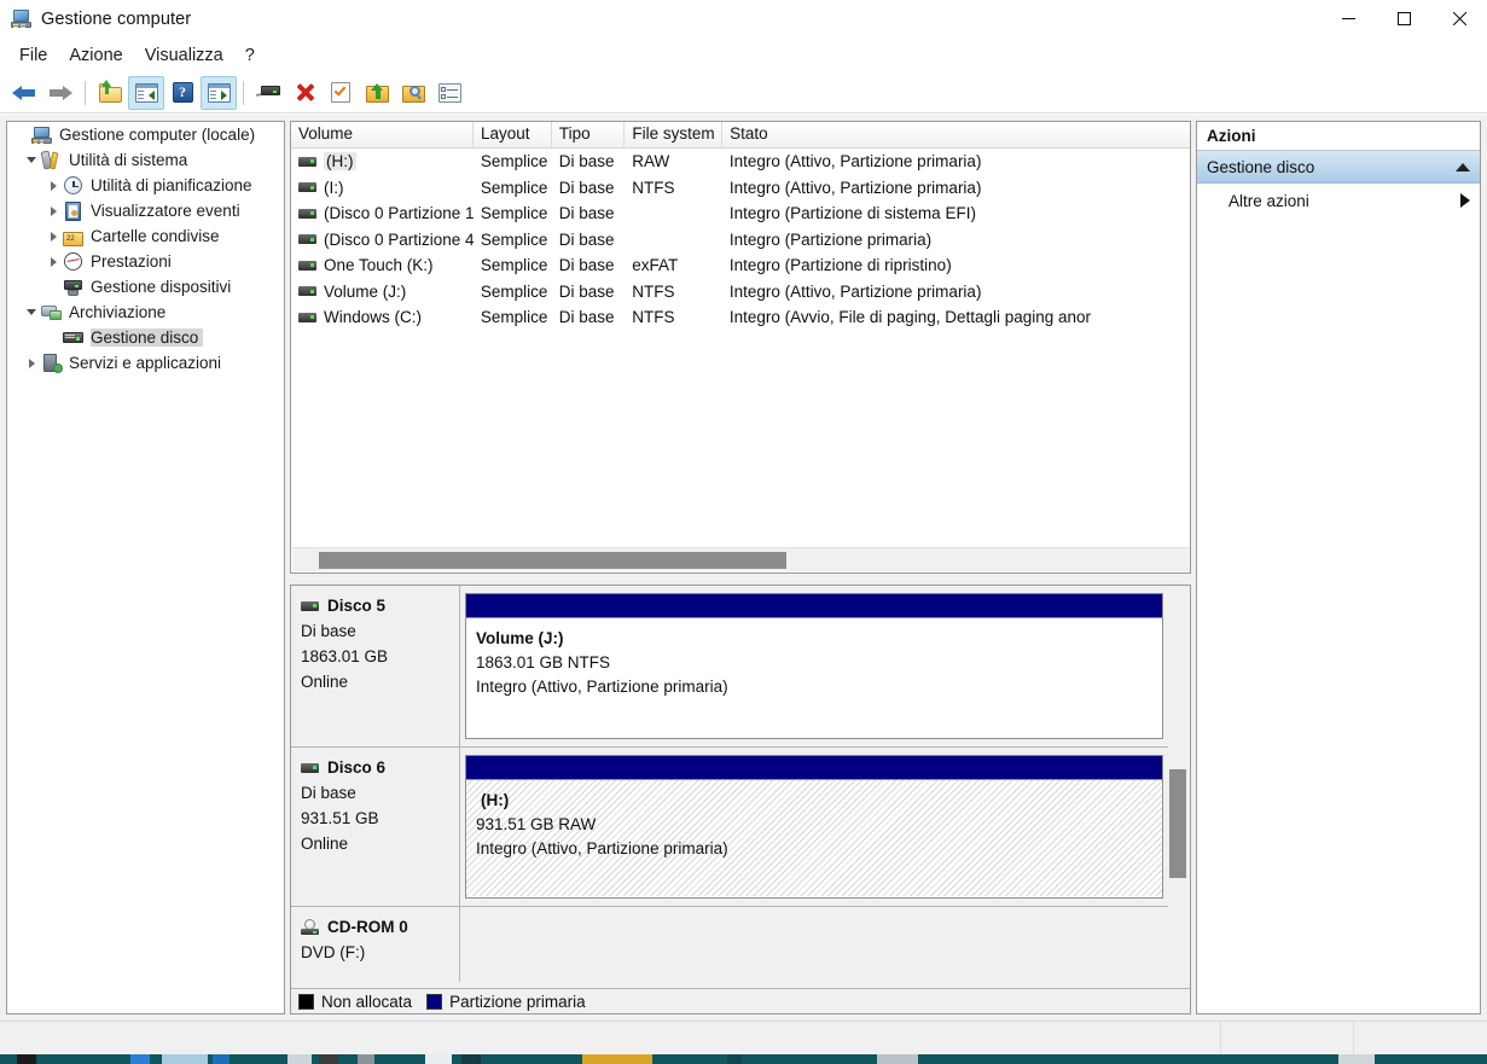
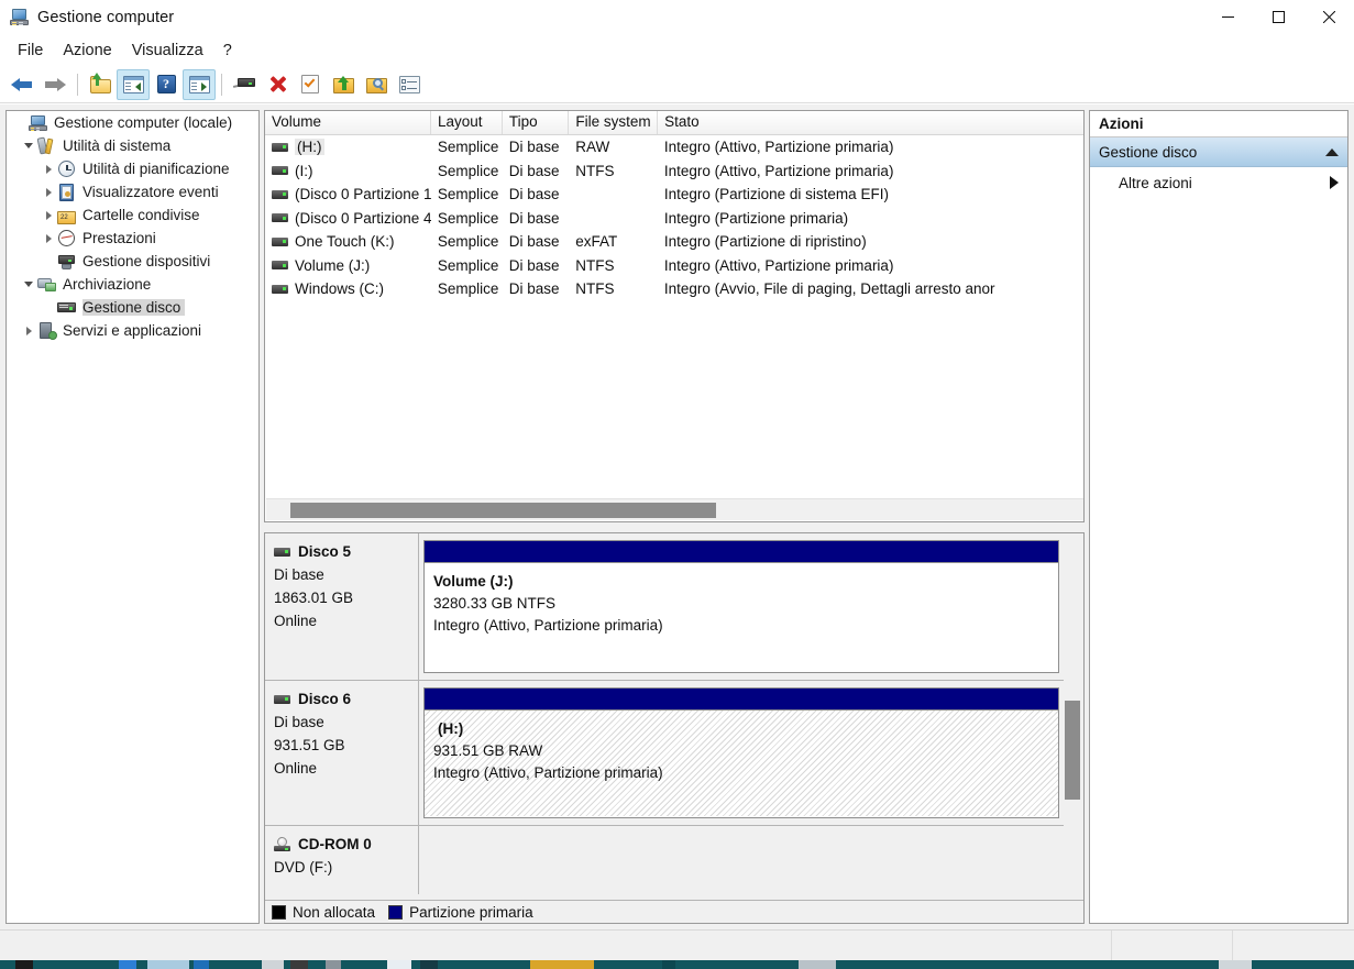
  Gestione computer
  File
  Azione
  Visualizza
  ?
  ?
  Gestione computer (locale)
  Utilità di sistema
  Utilità di pianificazione
  Visualizzatore eventi
  Cartelle condivise
  Prestazioni
  Gestione dispositivi
  Archiviazione
  Gestione disco
  Servizi e applicazioni
  Volume
  Layout
  Tipo
  File system
  Stato
  (H:)
  Semplice
  Di base
  RAW
  Integro (Attivo, Partizione primaria)
  (I:)
  Semplice
  Di base
  NTFS
  Integro (Attivo, Partizione primaria)
  (Disco 0 Partizione 1
  Semplice
  Di base
  Integro (Partizione di sistema EFI)
  (Disco 0 Partizione 4
  Semplice
  Di base
  Integro (Partizione primaria)
  One Touch (K:)
  Semplice
  Di base
  exFAT
  Integro (Partizione di ripristino)
  Volume (J:)
  Semplice
  Di base
  NTFS
  Integro (Attivo, Partizione primaria)
  Windows (C:)
  Semplice
  Di base
  NTFS
- Integro (Avvio, File di paging, Dettagli paging anor
+ Integro (Avvio, File di paging, Dettagli arresto anor
  Disco 5
  Di base
  1863.01 GB
  Online
  Volume (J:)
- 1863.01 GB NTFS
+ 3280.33 GB NTFS
  Integro (Attivo, Partizione primaria)
  Disco 6
  Di base
  931.51 GB
  Online
  (H:)
  931.51 GB RAW
  Integro (Attivo, Partizione primaria)
  CD-ROM 0
  DVD (F:)
  Non allocata
  Partizione primaria
  Azioni
  Gestione disco
  Altre azioni
